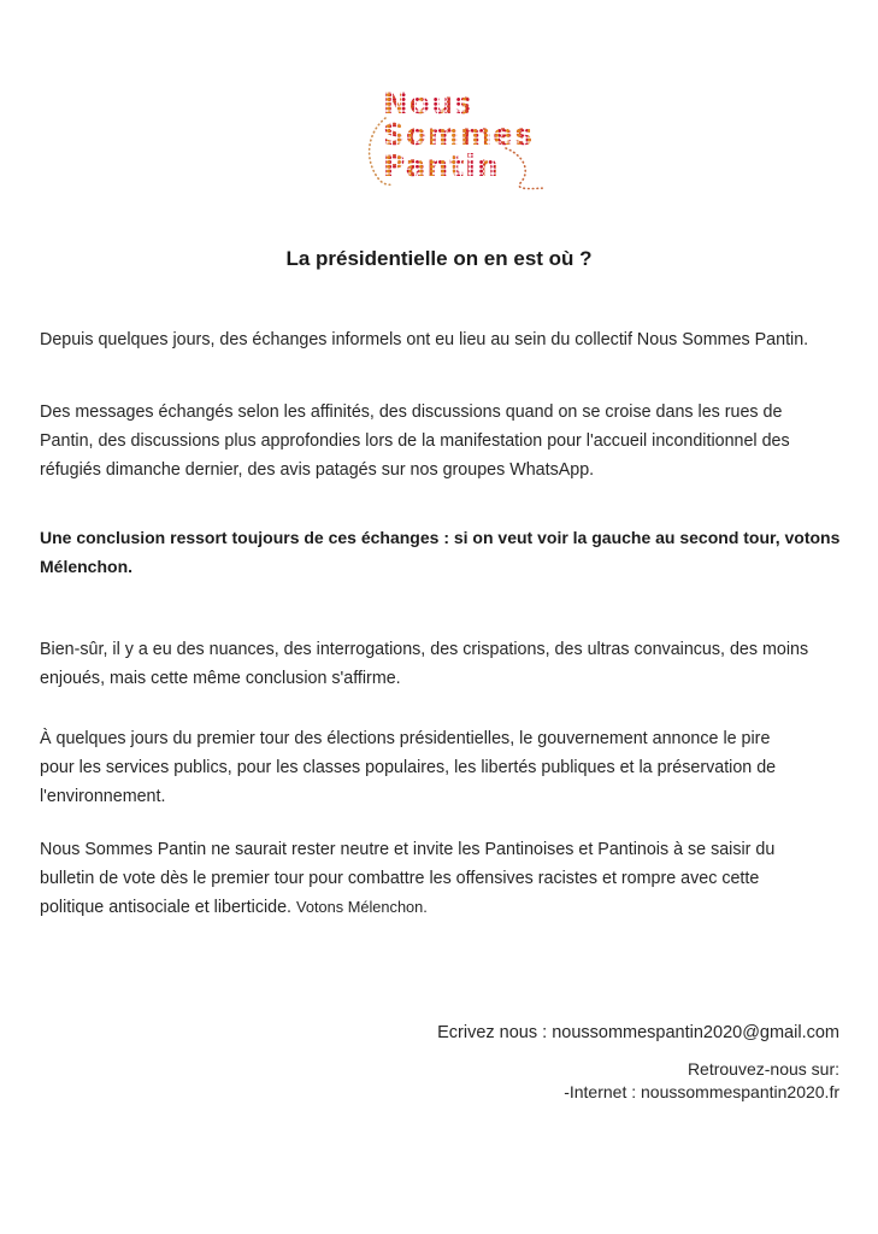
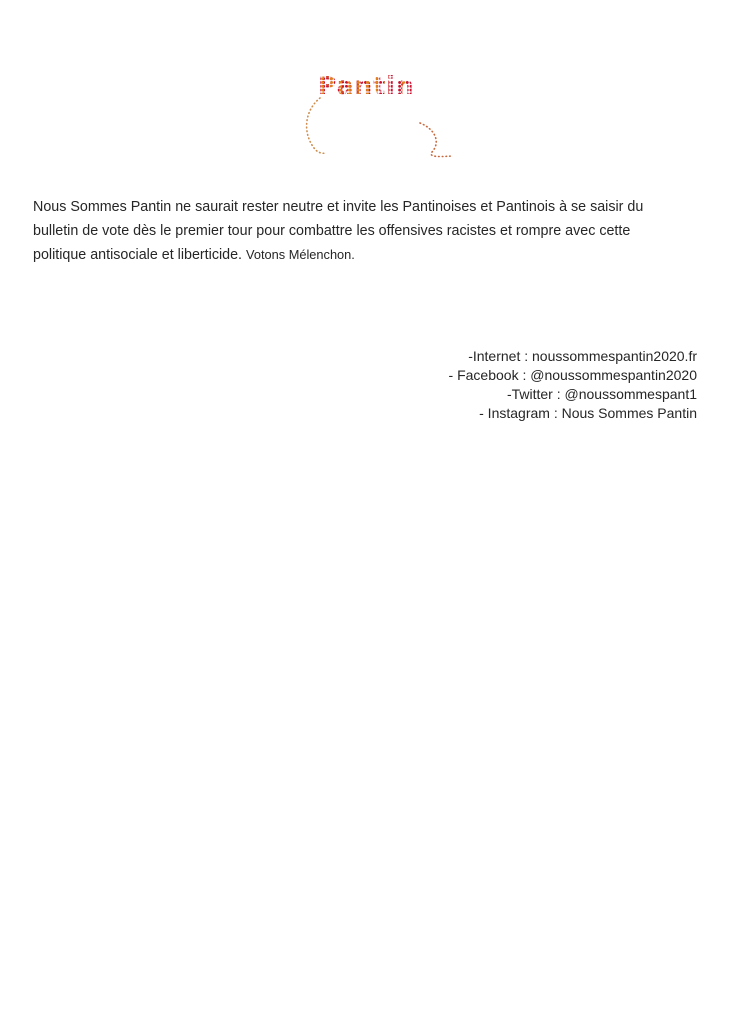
- Nous
- Sommes
  Pantin
- La présidentielle on en est où ?
- Depuis quelques jours, des échanges informels ont eu lieu au sein du collectif Nous Sommes Pantin.
- Des messages échangés selon les affinités, des discussions quand on se croise dans les rues de
- Pantin, des discussions plus approfondies lors de la manifestation pour l'accueil inconditionnel des
- réfugiés dimanche dernier, des avis patagés sur nos groupes WhatsApp.
- Une conclusion ressort toujours de ces échanges : si on veut voir la gauche au second tour, votons
- Mélenchon.
- Bien-sûr, il y a eu des nuances, des interrogations, des crispations, des ultras convaincus, des moins
- enjoués, mais cette même conclusion s'affirme.
- À quelques jours du premier tour des élections présidentielles, le gouvernement annonce le pire
- pour les services publics, pour les classes populaires, les libertés publiques et la préservation de
- l'environnement.
  Nous Sommes Pantin ne saurait rester neutre et invite les Pantinoises et Pantinois à se saisir du
  bulletin de vote dès le premier tour pour combattre les offensives racistes et rompre avec cette
  politique antisociale et liberticide. Votons Mélenchon.
- Ecrivez nous : noussommespantin2020@gmail.com
- Retrouvez-nous sur:
  -Internet : noussommespantin2020.fr
+ - Facebook : @noussommespantin2020
+ -Twitter : @noussommespant1
+ - Instagram : Nous Sommes Pantin
